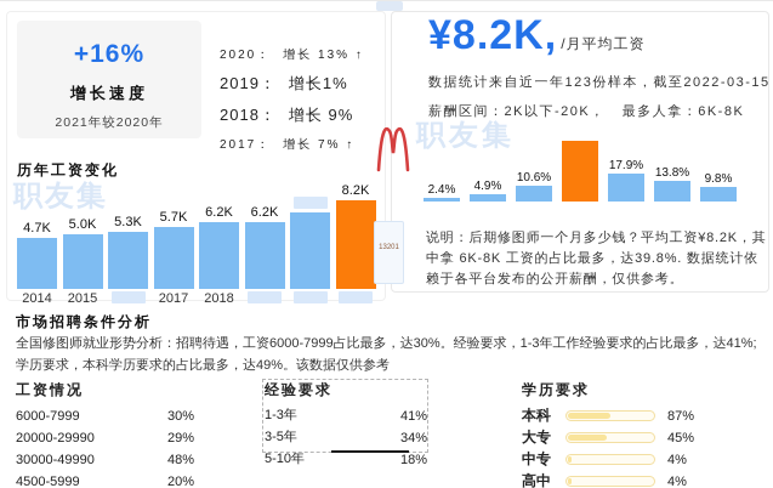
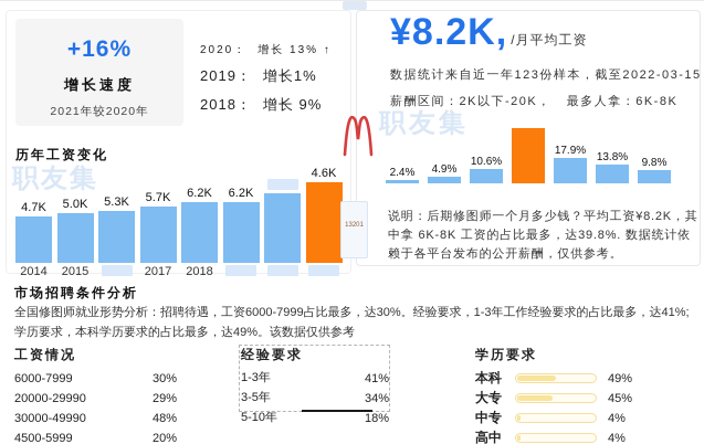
  +16%
  增长速度
  2021年较2020年
  2020：
  增长 13% ↑
  2019：
  增长1%
  2018：
  增长 9%
- 2017：
- 增长 7% ↑
  历年工资变化
  职友集
  4.7K
  5.0K
  5.3K
  5.7K
  6.2K
  6.2K
- 8.2K
+ 4.6K
  2014
  2015
  2017
  2018
  ¥8.2K,
  /月平均工资
  数据统计来自近一年123份样本，截至2022-03-15
  薪酬区间：2K以下-20K， 最多人拿：6K-8K
  职友集
  2.4%
  4.9%
  10.6%
  17.9%
  13.8%
  9.8%
  说明：后期修图师一个月多少钱？平均工资¥8.2K，其中拿 6K-8K 工资的占比最多，达39.8%. 数据统计依赖于各平台发布的公开薪酬，仅供参考。
  市场招聘条件分析
  全国修图师就业形势分析：招聘待遇，工资6000-7999占比最多，达30%。经验要求，1-3年工作经验要求的占比最多，达41%;学历要求，本科学历要求的占比最多，达49%。该数据仅供参考
  工资情况
  6000-7999
  30%
  20000-29990
  29%
  30000-49990
  48%
  4500-5999
  20%
  经验要求
  1-3年
  41%
  3-5年
  34%
  5-10年
  18%
  学历要求
  本科
- 87%
+ 49%
  大专
  45%
  中专
  4%
  高中
  4%
